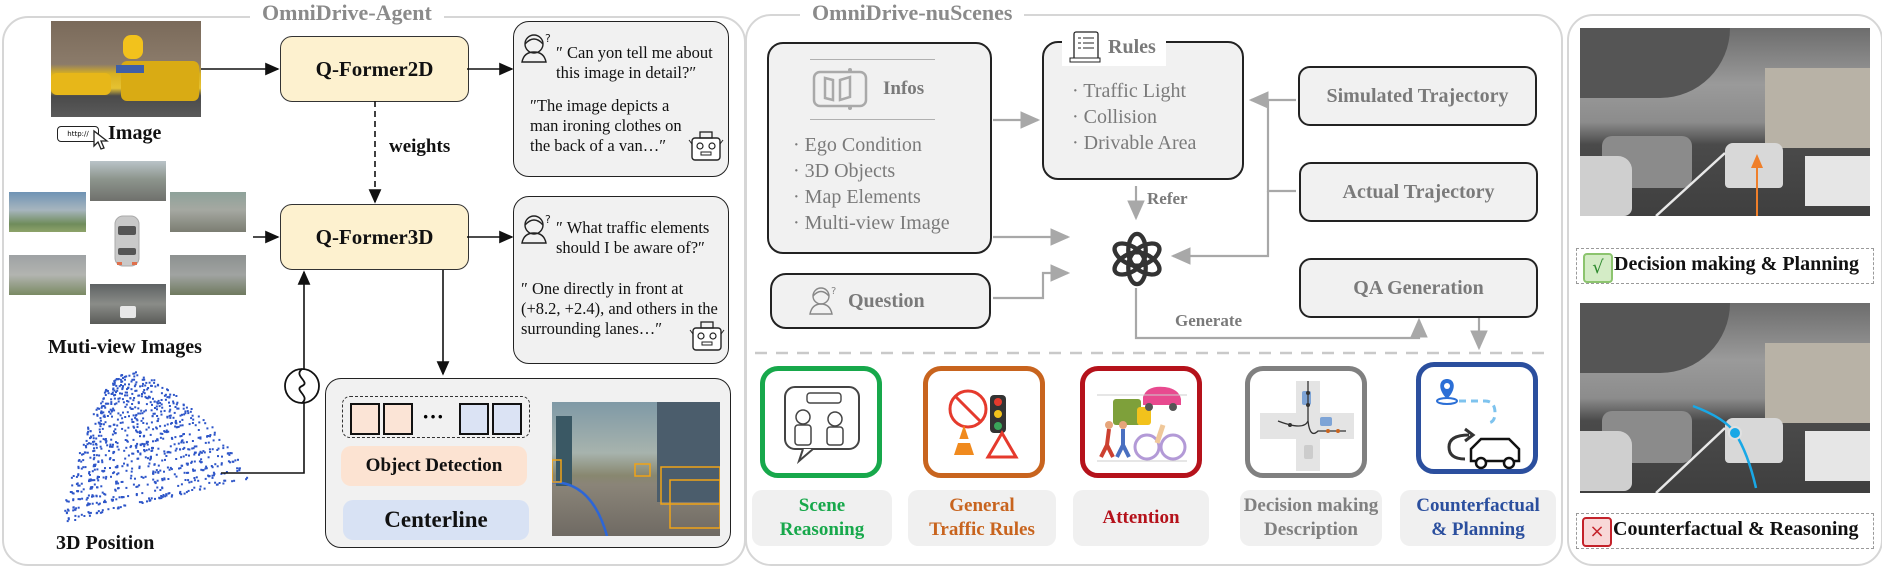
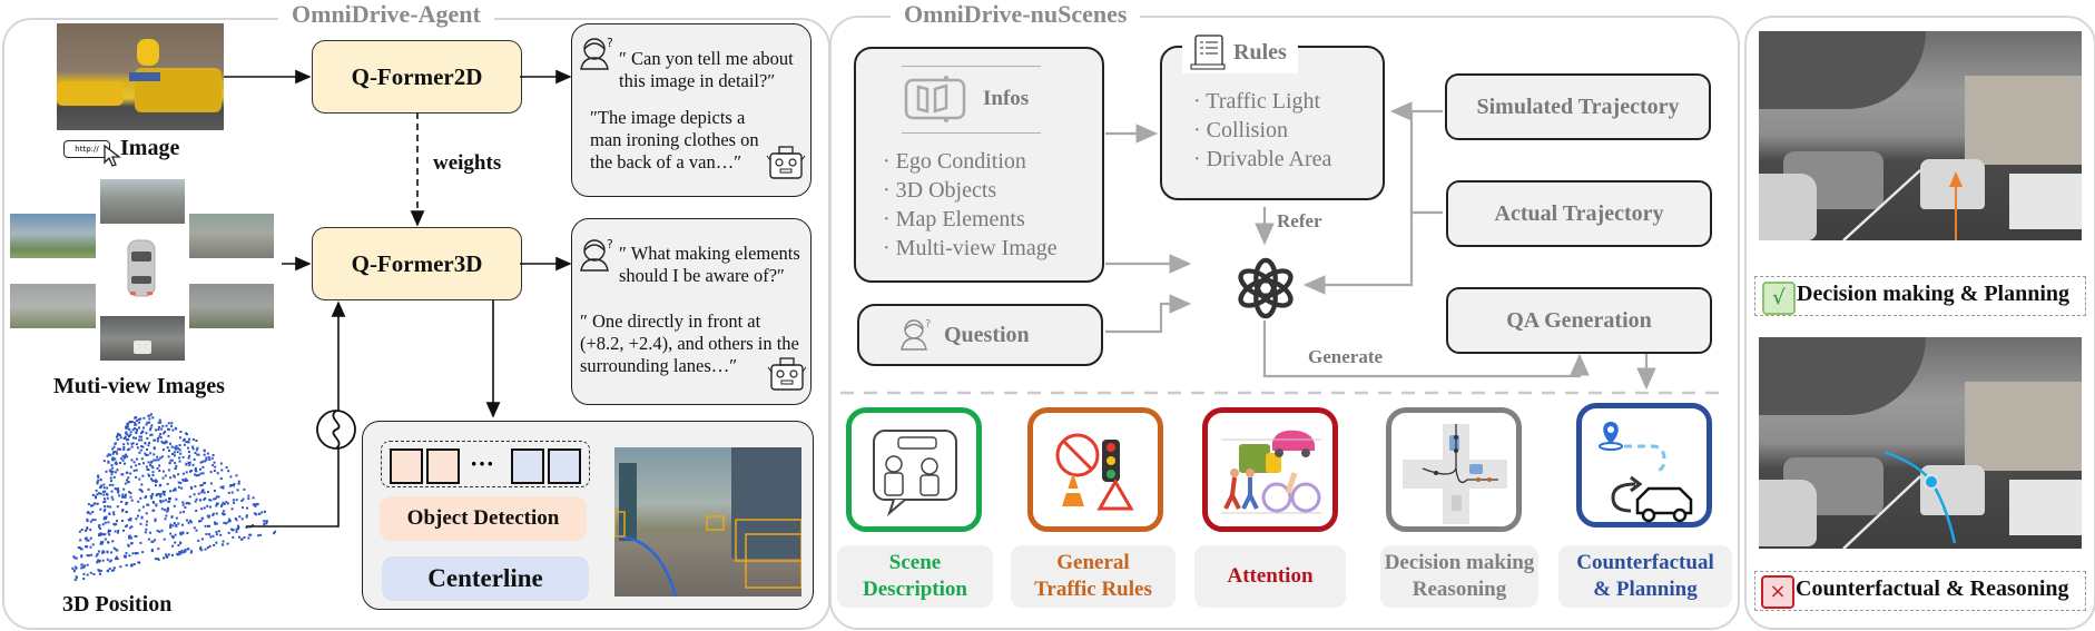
  OmniDrive-Agent
  http://
  Image
  Muti-view Images
  3D Position
  Q-Former2D
  Q-Former3D
  weights
  ?
  ″ Can yon tell me about this image in detail?″
  ″The image depicts a man ironing clothes on the back of a van…″
  ?
- ″ What traffic elements should I be aware of?″
+ ″ What making elements should I be aware of?″
  ″ One directly in front at (+8.2, +2.4), and others in the surrounding lanes…″
  ···
  Object Detection
  Centerline
  OmniDrive-nuScenes
  Infos
  · Ego Condition
  · 3D Objects
  · Map Elements
  · Multi-view Image
  ?
  Question
  Rules
  · Traffic Light
  · Collision
  · Drivable Area
  Simulated Trajectory
  Actual Trajectory
  QA Generation
  Refer
  Generate
  Scene
- Reasoning
+ Description
  General
  Traffic Rules
  Attention
  Decision making
- Description
+ Reasoning
  Counterfactual
  & Planning
  √
  Decision making & Planning
  ×
  Counterfactual & Reasoning
